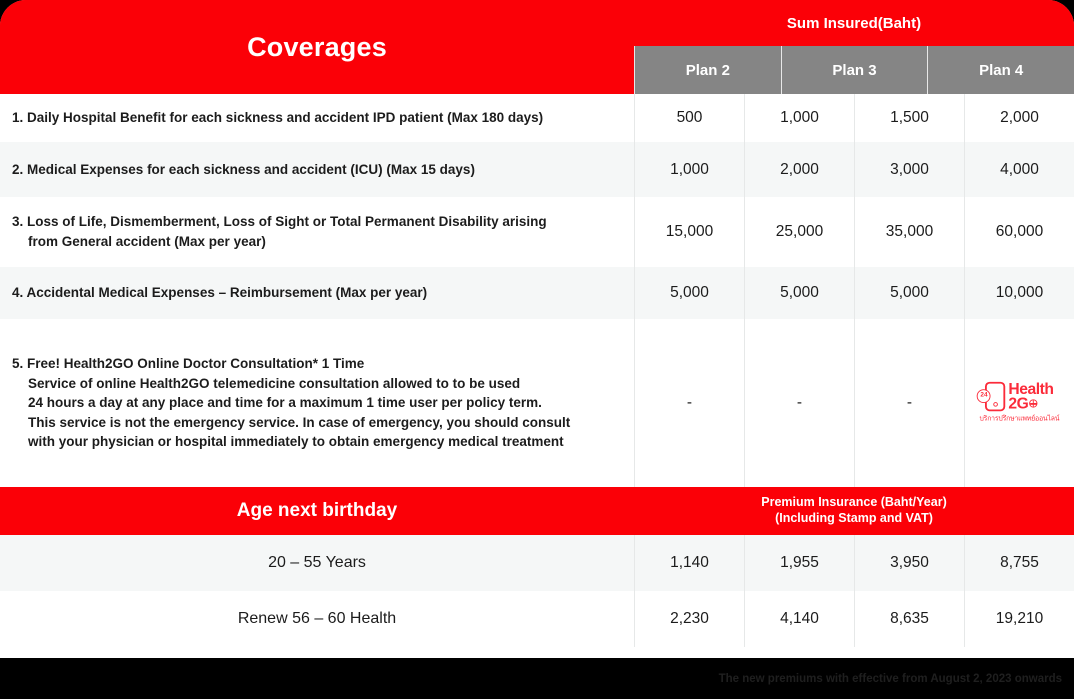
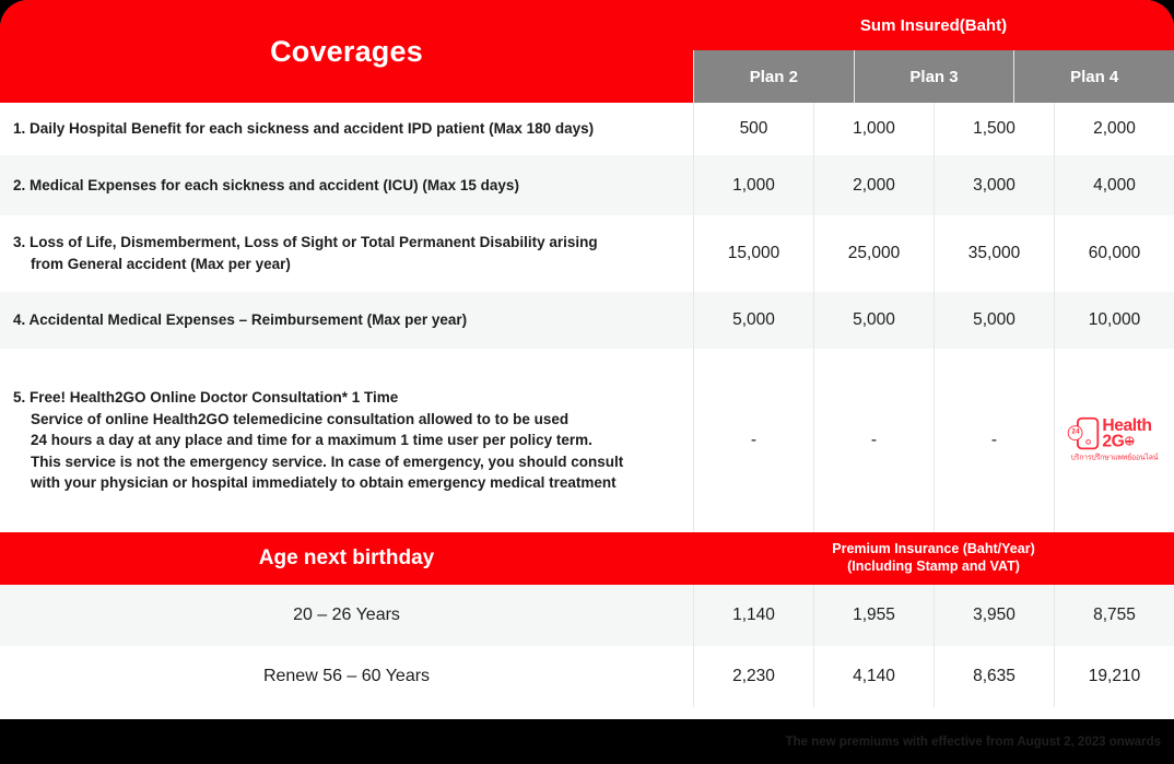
  Coverages
  Sum Insured(Baht)
  Plan 2
  Plan 3
  Plan 4
  1. Daily Hospital Benefit for each sickness and accident IPD patient (Max 180 days)
  500
  1,000
  1,500
  2,000
  2. Medical Expenses for each sickness and accident (ICU) (Max 15 days)
  1,000
  2,000
  3,000
  4,000
  3. Loss of Life, Dismemberment, Loss of Sight or Total Permanent Disability arising
  from General accident (Max per year)
  15,000
  25,000
  35,000
  60,000
  4. Accidental Medical Expenses – Reimbursement (Max per year)
  5,000
  5,000
  5,000
  10,000
  5. Free! Health2GO Online Doctor Consultation* 1 Time
  Service of online Health2GO telemedicine consultation allowed to to be used
  24 hours a day at any place and time for a maximum 1 time user per policy term.
  This service is not the emergency service. In case of emergency, you should consult
  with your physician or hospital immediately to obtain emergency medical treatment
  -
  -
  -
  Health
  2G
  บริการปรึกษาแพทย์ออนไลน์
  Age next birthday
  Premium Insurance (Baht/Year)
  (Including Stamp and VAT)
- 20 – 55 Years
+ 20 – 26 Years
  1,140
  1,955
  3,950
  8,755
- Renew 56 – 60 Health
+ Renew 56 – 60 Years
  2,230
  4,140
  8,635
  19,210
  The new premiums with effective from August 2, 2023 onwards
